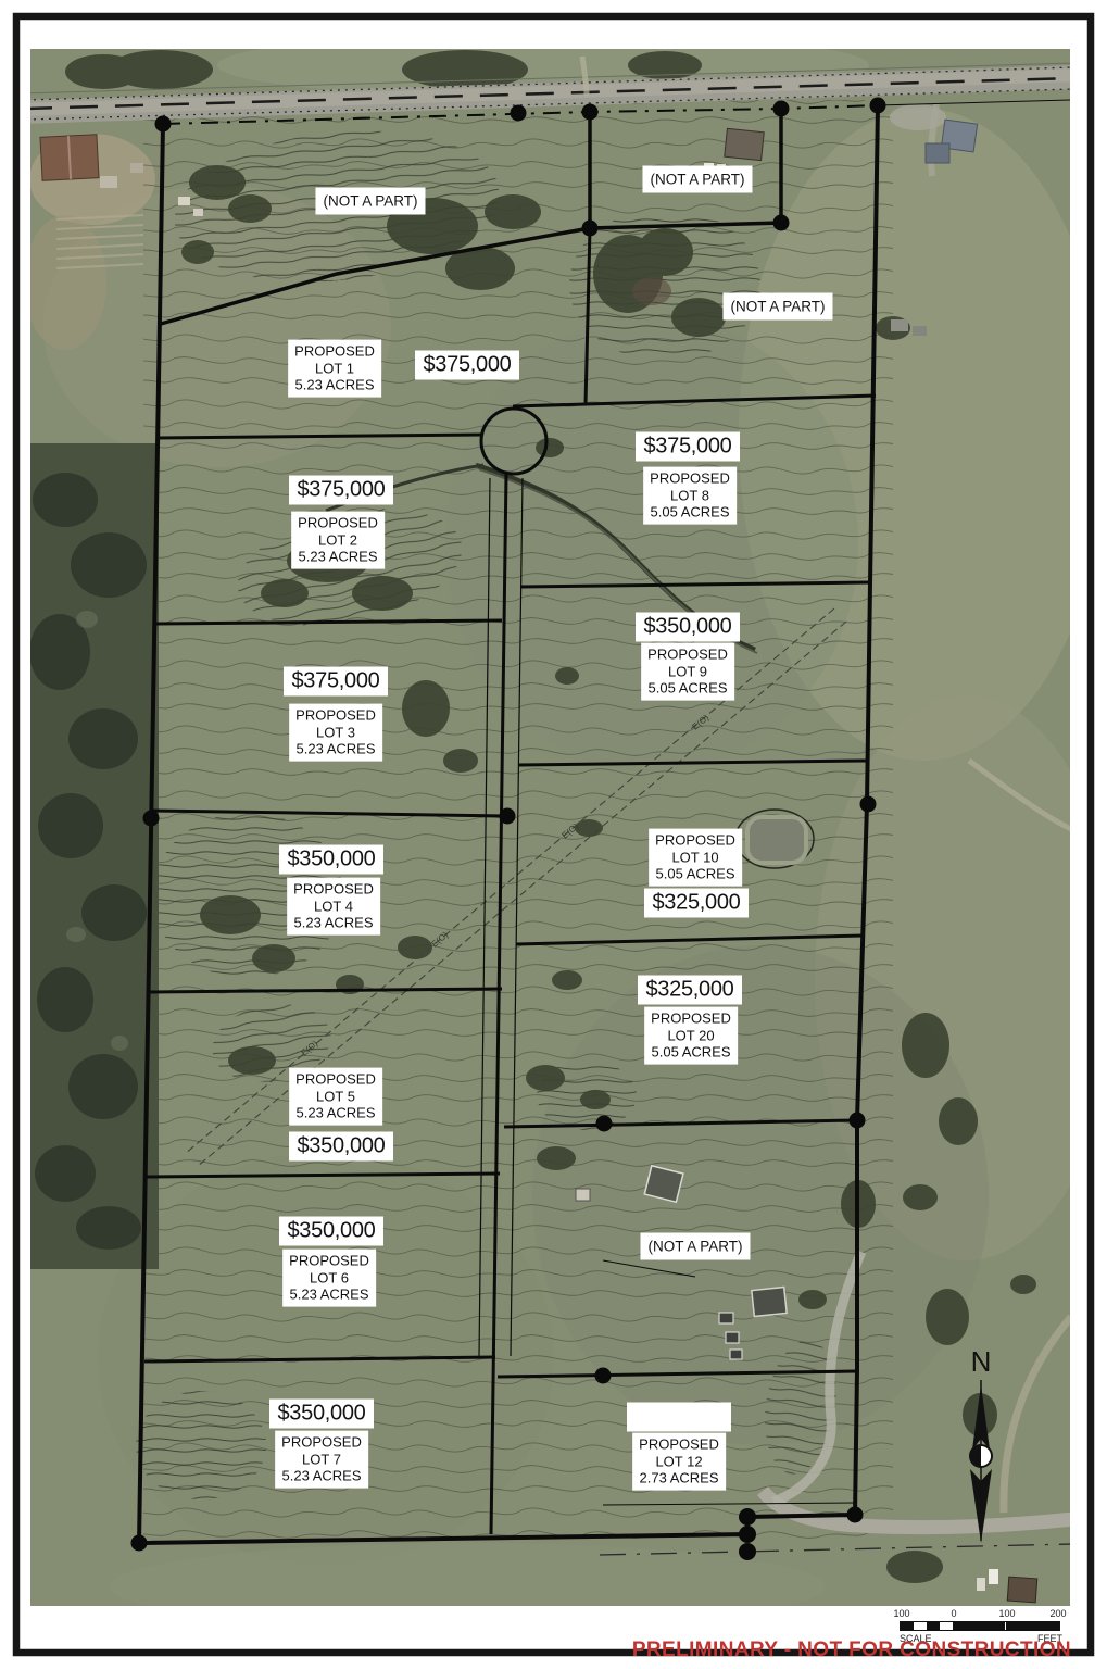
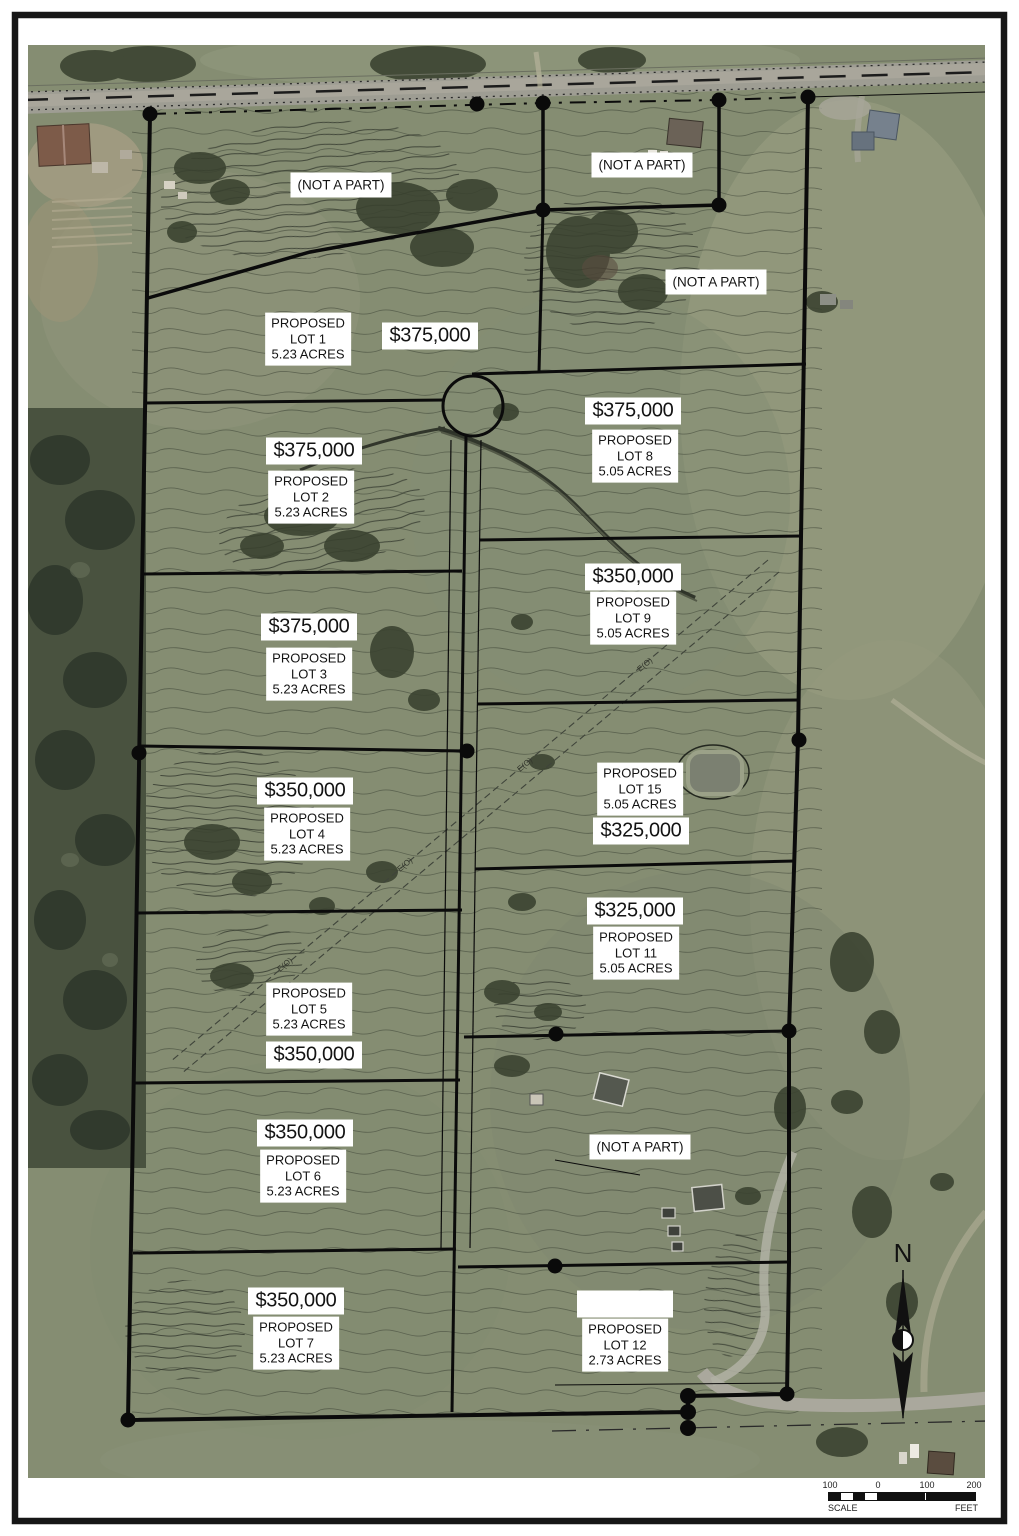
  N
  (NOT A PART)
  (NOT A PART)
  (NOT A PART)
  (NOT A PART)
  PROPOSED
  LOT 1
  5.23 ACRES
  $375,000
  $375,000
  PROPOSED
  LOT 2
  5.23 ACRES
  $375,000
  PROPOSED
  LOT 3
  5.23 ACRES
  $350,000
  PROPOSED
  LOT 4
  5.23 ACRES
  PROPOSED
  LOT 5
  5.23 ACRES
  $350,000
  $350,000
  PROPOSED
  LOT 6
  5.23 ACRES
  $350,000
  PROPOSED
  LOT 7
  5.23 ACRES
  $375,000
  PROPOSED
  LOT 8
  5.05 ACRES
  $350,000
  PROPOSED
  LOT 9
  5.05 ACRES
  PROPOSED
- LOT 10
+ LOT 15
  5.05 ACRES
  $325,000
  $325,000
  PROPOSED
- LOT 20
+ LOT 11
  5.05 ACRES
  PROPOSED
  LOT 12
  2.73 ACRES
  100
  0
  100
  200
  SCALE
  FEET
- PRELIMINARY - NOT FOR CONSTRUCTION
